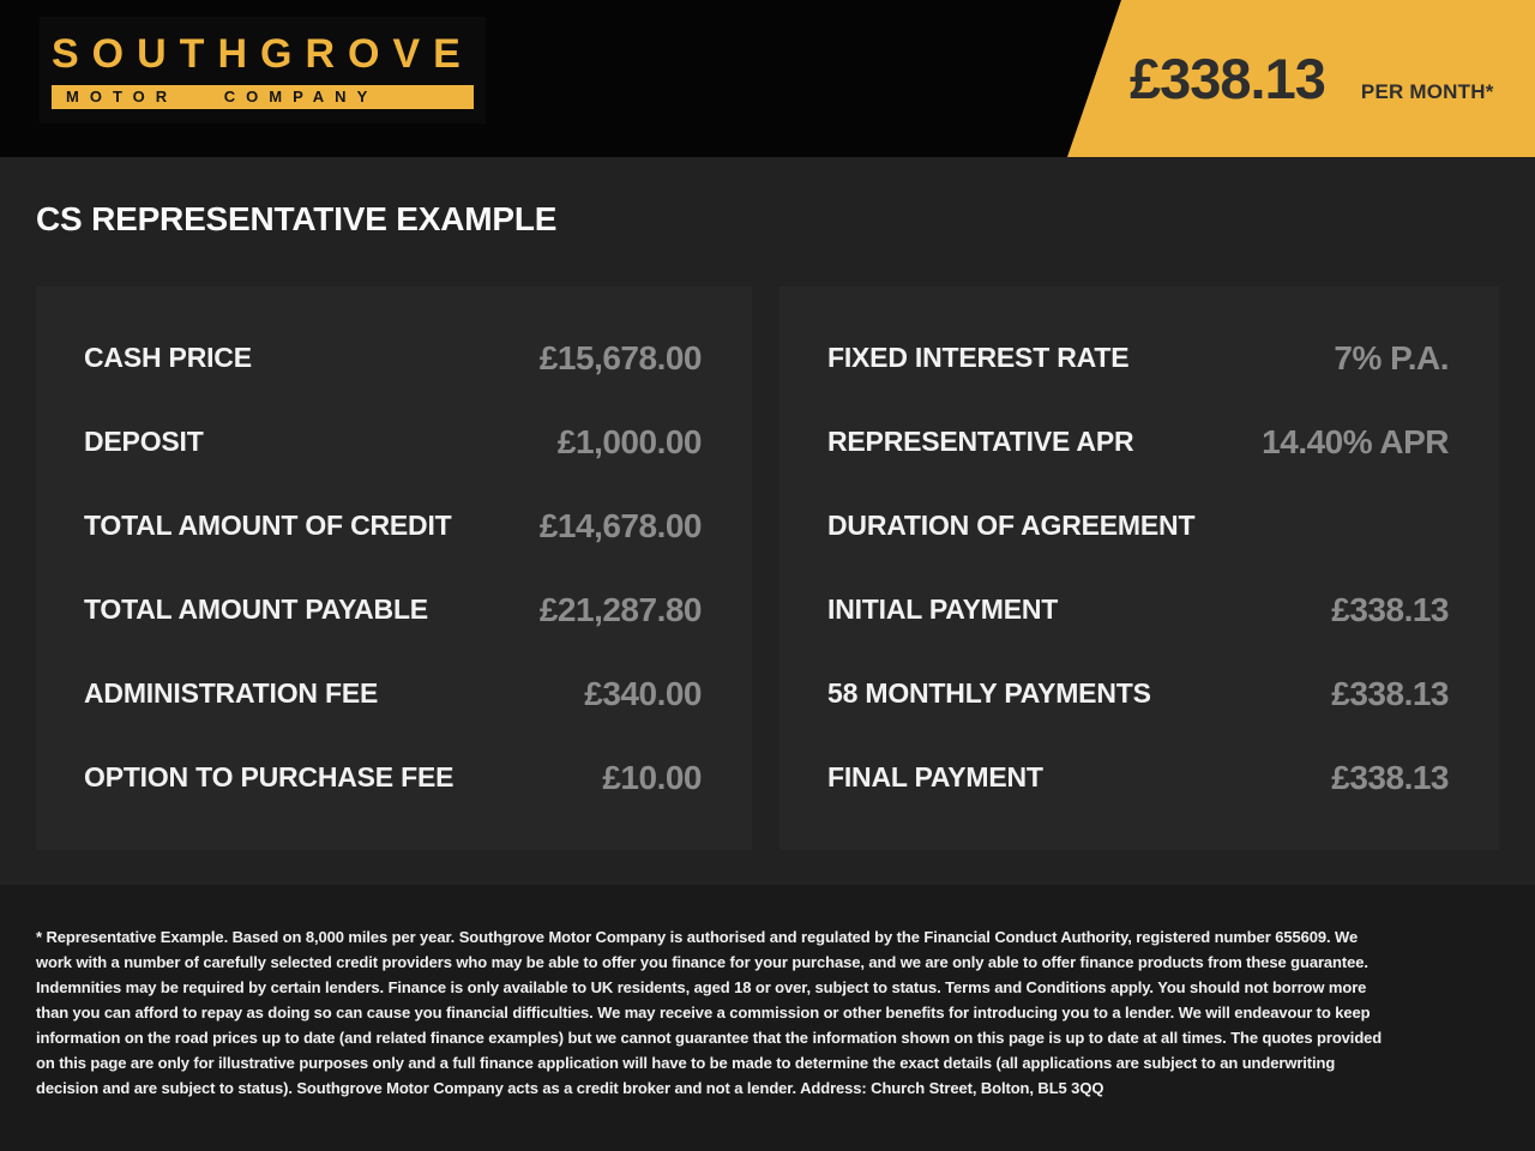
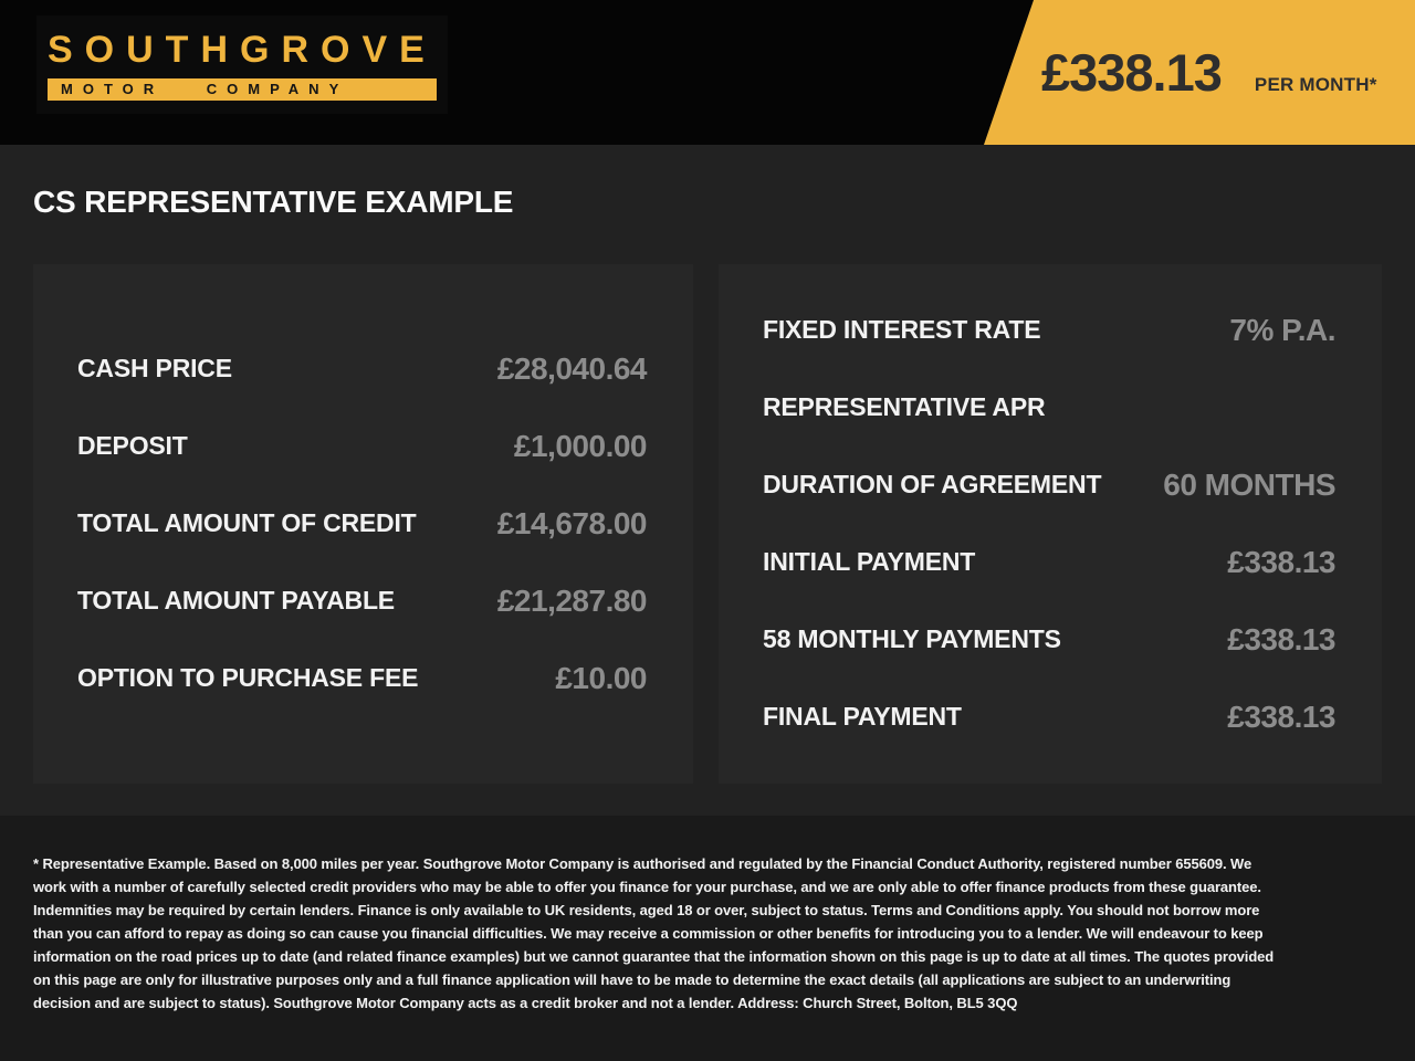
  SOUTHGROVE
  MOTOR COMPANY
  £338.13
  PER MONTH*
  CS REPRESENTATIVE EXAMPLE
  CASH PRICE
- £15,678.00
+ £28,040.64
  DEPOSIT
  £1,000.00
  TOTAL AMOUNT OF CREDIT
  £14,678.00
  TOTAL AMOUNT PAYABLE
  £21,287.80
- ADMINISTRATION FEE
- £340.00
  OPTION TO PURCHASE FEE
  £10.00
  FIXED INTEREST RATE
  7% P.A.
  REPRESENTATIVE APR
- 14.40% APR
  DURATION OF AGREEMENT
+ 60 MONTHS
  INITIAL PAYMENT
  £338.13
  58 MONTHLY PAYMENTS
  £338.13
  FINAL PAYMENT
  £338.13
  * Representative Example. Based on 8,000 miles per year. Southgrove Motor Company is authorised and regulated by the Financial Conduct Authority, registered number 655609. We work with a number of carefully selected credit providers who may be able to offer you finance for your purchase, and we are only able to offer finance products from these guarantee. Indemnities may be required by certain lenders. Finance is only available to UK residents, aged 18 or over, subject to status. Terms and Conditions apply. You should not borrow more than you can afford to repay as doing so can cause you financial difficulties. We may receive a commission or other benefits for introducing you to a lender. We will endeavour to keep information on the road prices up to date (and related finance examples) but we cannot guarantee that the information shown on this page is up to date at all times. The quotes provided on this page are only for illustrative purposes only and a full finance application will have to be made to determine the exact details (all applications are subject to an underwriting decision and are subject to status). Southgrove Motor Company acts as a credit broker and not a lender. Address: Church Street, Bolton, BL5 3QQ
